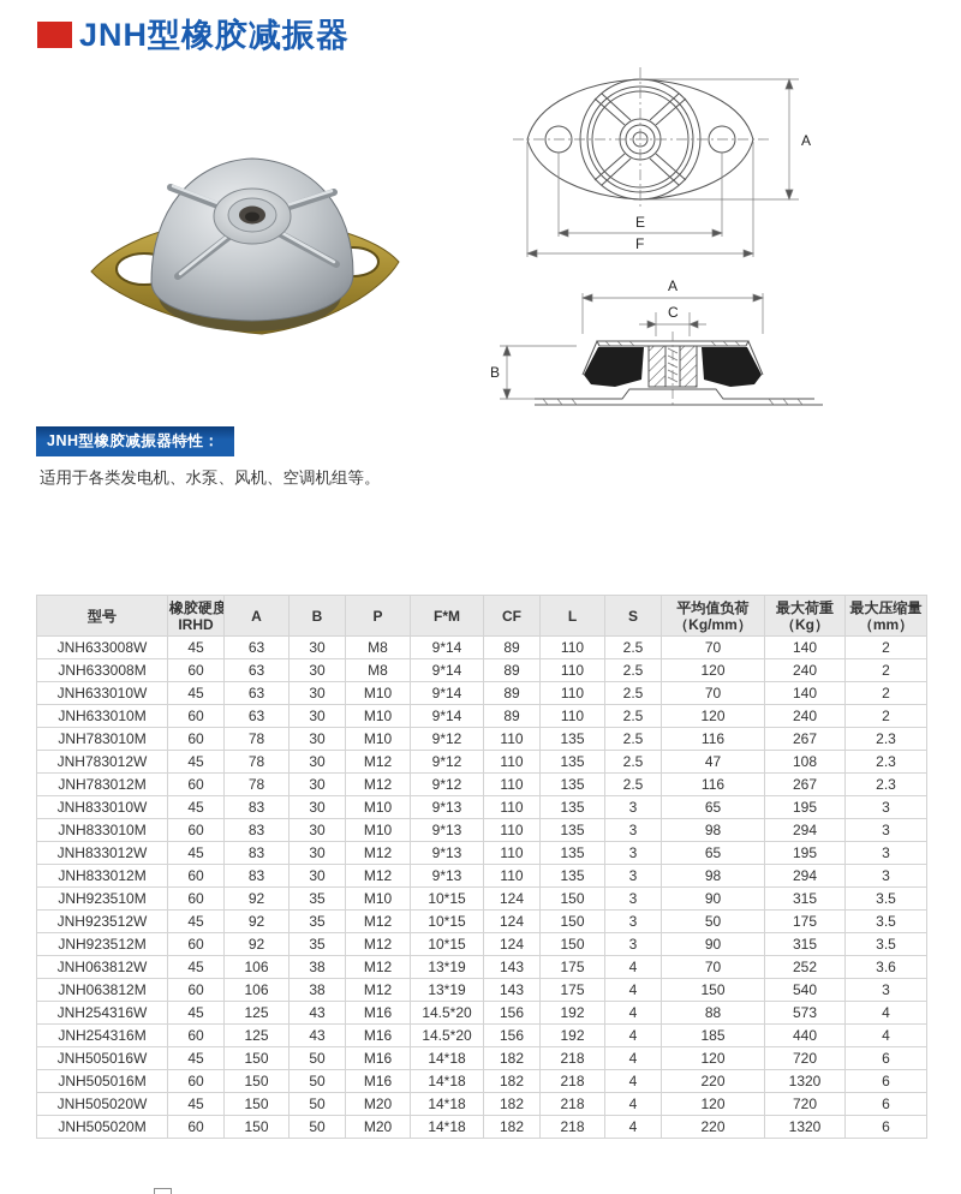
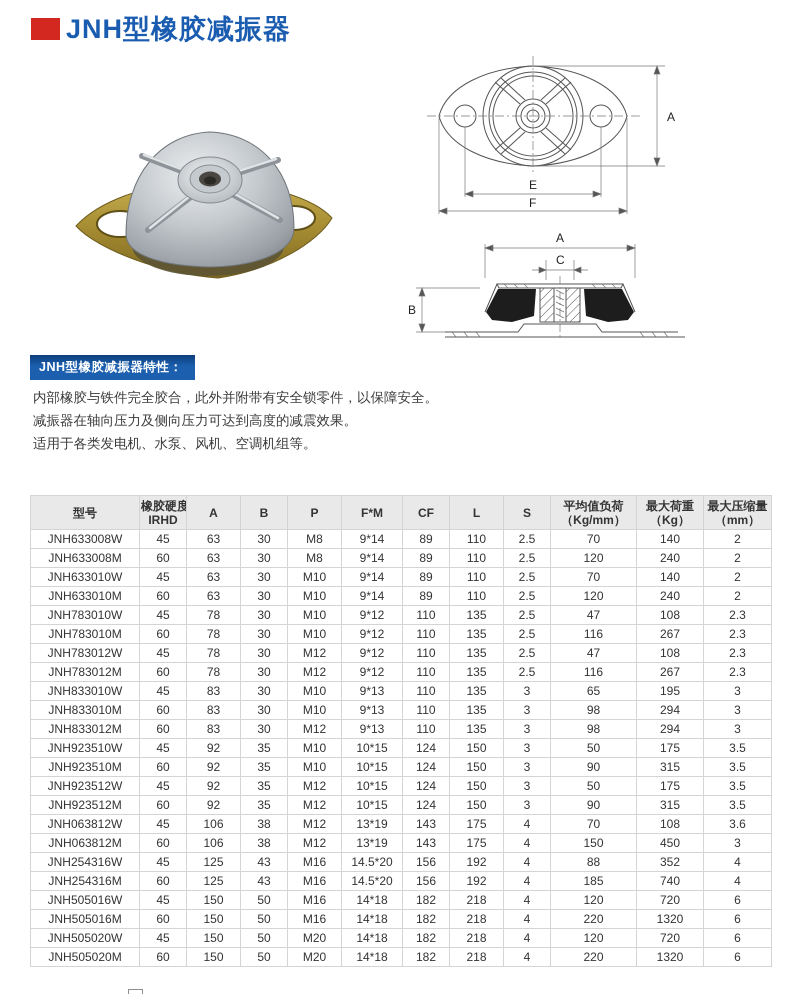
  JNH型橡胶减振器
  A
  E
  F
  A
  C
  B
  JNH型橡胶减振器特性：
+ 内部橡胶与铁件完全胶合，此外并附带有安全锁零件，以保障安全。
+ 减振器在轴向压力及侧向压力可达到高度的减震效果。
  适用于各类发电机、水泵、风机、空调机组等。
  型号	橡胶硬度IRHD	A	B	P	F*M	CF	L	S	平均值负荷（Kg/mm）	最大荷重（Kg）	最大压缩量（mm）
  JNH633008W	45	63	30	M8	9*14	89	110	2.5	70	140	2
  JNH633008M	60	63	30	M8	9*14	89	110	2.5	120	240	2
  JNH633010W	45	63	30	M10	9*14	89	110	2.5	70	140	2
  JNH633010M	60	63	30	M10	9*14	89	110	2.5	120	240	2
+ JNH783010W	45	78	30	M10	9*12	110	135	2.5	47	108	2.3
  JNH783010M	60	78	30	M10	9*12	110	135	2.5	116	267	2.3
  JNH783012W	45	78	30	M12	9*12	110	135	2.5	47	108	2.3
  JNH783012M	60	78	30	M12	9*12	110	135	2.5	116	267	2.3
  JNH833010W	45	83	30	M10	9*13	110	135	3	65	195	3
  JNH833010M	60	83	30	M10	9*13	110	135	3	98	294	3
- JNH833012W	45	83	30	M12	9*13	110	135	3	65	195	3
  JNH833012M	60	83	30	M12	9*13	110	135	3	98	294	3
+ JNH923510W	45	92	35	M10	10*15	124	150	3	50	175	3.5
  JNH923510M	60	92	35	M10	10*15	124	150	3	90	315	3.5
  JNH923512W	45	92	35	M12	10*15	124	150	3	50	175	3.5
  JNH923512M	60	92	35	M12	10*15	124	150	3	90	315	3.5
- JNH063812W	45	106	38	M12	13*19	143	175	4	70	252	3.6
+ JNH063812W	45	106	38	M12	13*19	143	175	4	70	108	3.6
- JNH063812M	60	106	38	M12	13*19	143	175	4	150	540	3
+ JNH063812M	60	106	38	M12	13*19	143	175	4	150	450	3
- JNH254316W	45	125	43	M16	14.5*20	156	192	4	88	573	4
+ JNH254316W	45	125	43	M16	14.5*20	156	192	4	88	352	4
- JNH254316M	60	125	43	M16	14.5*20	156	192	4	185	440	4
+ JNH254316M	60	125	43	M16	14.5*20	156	192	4	185	740	4
  JNH505016W	45	150	50	M16	14*18	182	218	4	120	720	6
  JNH505016M	60	150	50	M16	14*18	182	218	4	220	1320	6
  JNH505020W	45	150	50	M20	14*18	182	218	4	120	720	6
  JNH505020M	60	150	50	M20	14*18	182	218	4	220	1320	6
